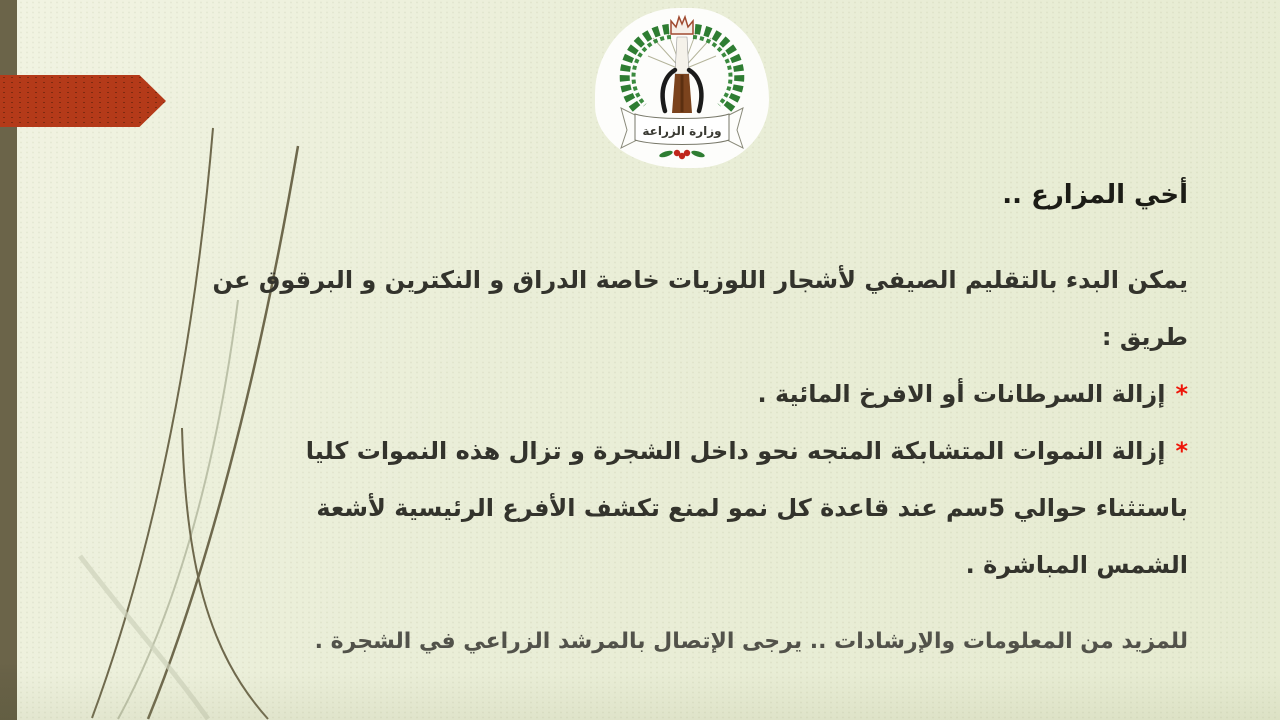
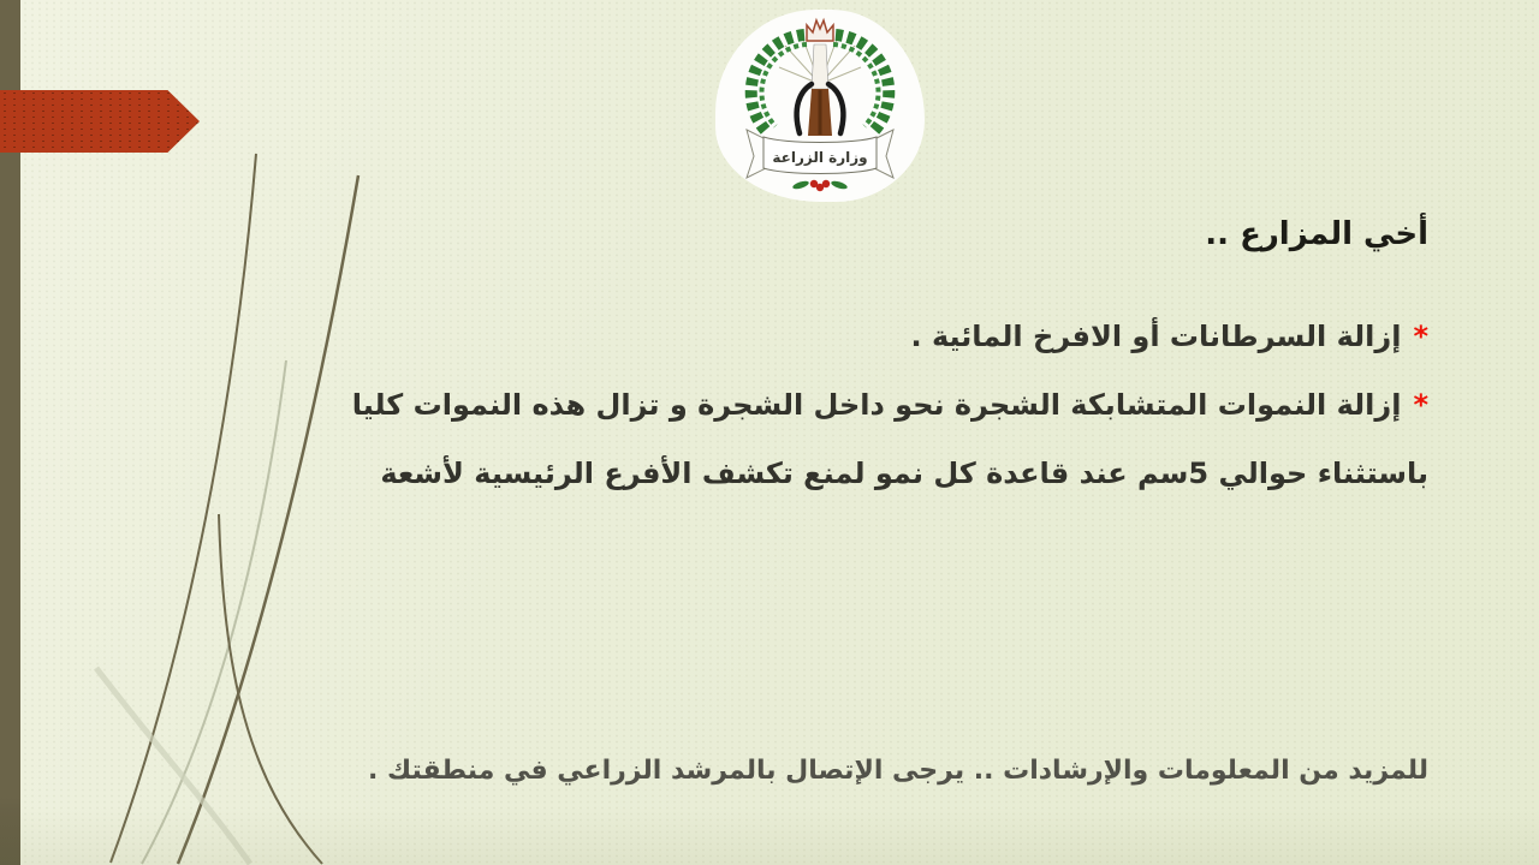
  وزارة الزراعة
  أخي المزارع ..
- يمكن البدء بالتقليم الصيفي لأشجار اللوزيات خاصة الدراق و النكترين و البرقوق عن
- طريق :
  *إزالة السرطانات أو الافرخ المائية .
- *إزالة النموات المتشابكة المتجه نحو داخل الشجرة و تزال هذه النموات كليا
+ *إزالة النموات المتشابكة الشجرة نحو داخل الشجرة و تزال هذه النموات كليا
  باستثناء حوالي 5سم عند قاعدة كل نمو لمنع تكشف الأفرع الرئيسية لأشعة
- الشمس المباشرة .
- للمزيد من المعلومات والإرشادات .. يرجى الإتصال بالمرشد الزراعي في الشجرة .
+ للمزيد من المعلومات والإرشادات .. يرجى الإتصال بالمرشد الزراعي في منطقتك .
